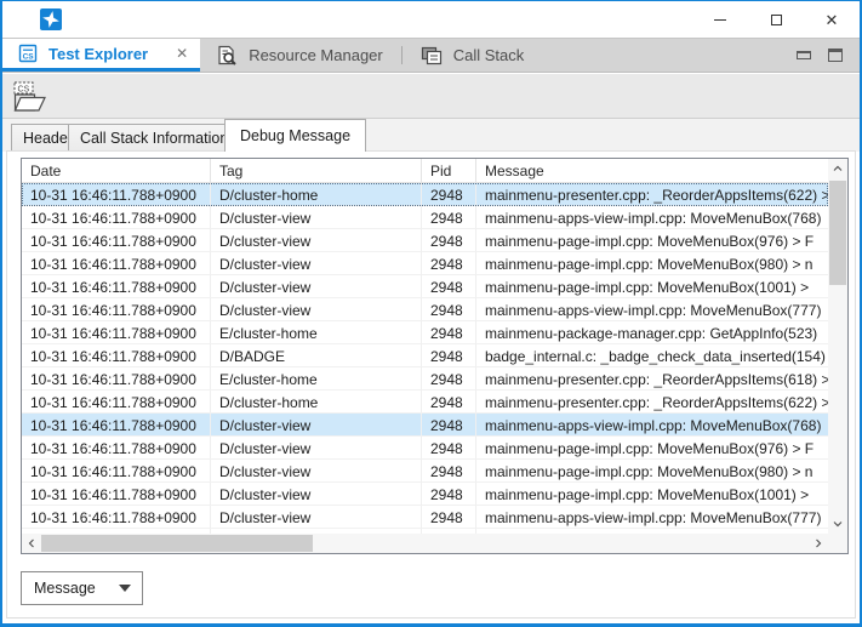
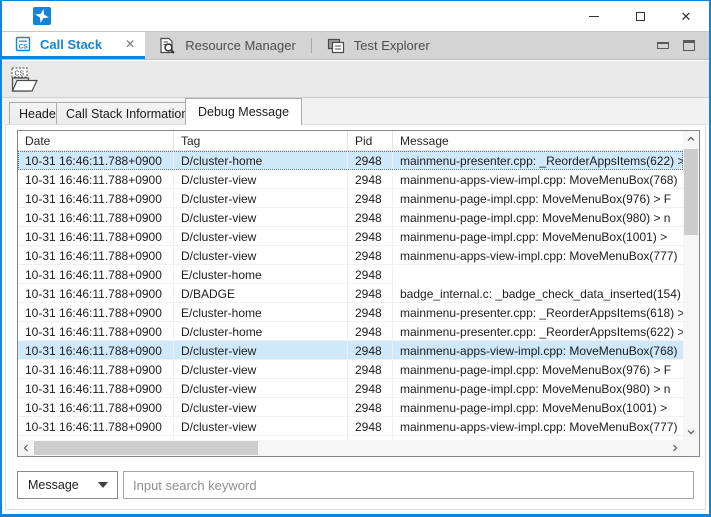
  ✕
- Test Explorer
+ Call Stack
  ✕
  Resource Manager
- Call Stack
+ Test Explorer
  Heade
  Call Stack Informatio
  Debug Message
  Date
  Tag
  Pid
  Message
  10-31 16:46:11.788+0900
  D/cluster-home
  2948
  mainmenu-presenter.cpp: _ReorderAppsItems(622) >
  10-31 16:46:11.788+0900
  D/cluster-view
  2948
  mainmenu-apps-view-impl.cpp: MoveMenuBox(768)
  10-31 16:46:11.788+0900
  D/cluster-view
  2948
  mainmenu-page-impl.cpp: MoveMenuBox(976) > F
  10-31 16:46:11.788+0900
  D/cluster-view
  2948
  mainmenu-page-impl.cpp: MoveMenuBox(980) > n
  10-31 16:46:11.788+0900
  D/cluster-view
  2948
  mainmenu-page-impl.cpp: MoveMenuBox(1001) >
  10-31 16:46:11.788+0900
  D/cluster-view
  2948
  mainmenu-apps-view-impl.cpp: MoveMenuBox(777)
  10-31 16:46:11.788+0900
  E/cluster-home
  2948
- mainmenu-package-manager.cpp: GetAppInfo(523)
  10-31 16:46:11.788+0900
  D/BADGE
  2948
  badge_internal.c: _badge_check_data_inserted(154)
  10-31 16:46:11.788+0900
  E/cluster-home
  2948
  mainmenu-presenter.cpp: _ReorderAppsItems(618) >
  10-31 16:46:11.788+0900
  D/cluster-home
  2948
  mainmenu-presenter.cpp: _ReorderAppsItems(622) >
  10-31 16:46:11.788+0900
  D/cluster-view
  2948
  mainmenu-apps-view-impl.cpp: MoveMenuBox(768)
  10-31 16:46:11.788+0900
  D/cluster-view
  2948
  mainmenu-page-impl.cpp: MoveMenuBox(976) > F
  10-31 16:46:11.788+0900
  D/cluster-view
  2948
  mainmenu-page-impl.cpp: MoveMenuBox(980) > n
  10-31 16:46:11.788+0900
  D/cluster-view
  2948
  mainmenu-page-impl.cpp: MoveMenuBox(1001) >
  10-31 16:46:11.788+0900
  D/cluster-view
  2948
  mainmenu-apps-view-impl.cpp: MoveMenuBox(777)
  Message
+ Input search keyword
